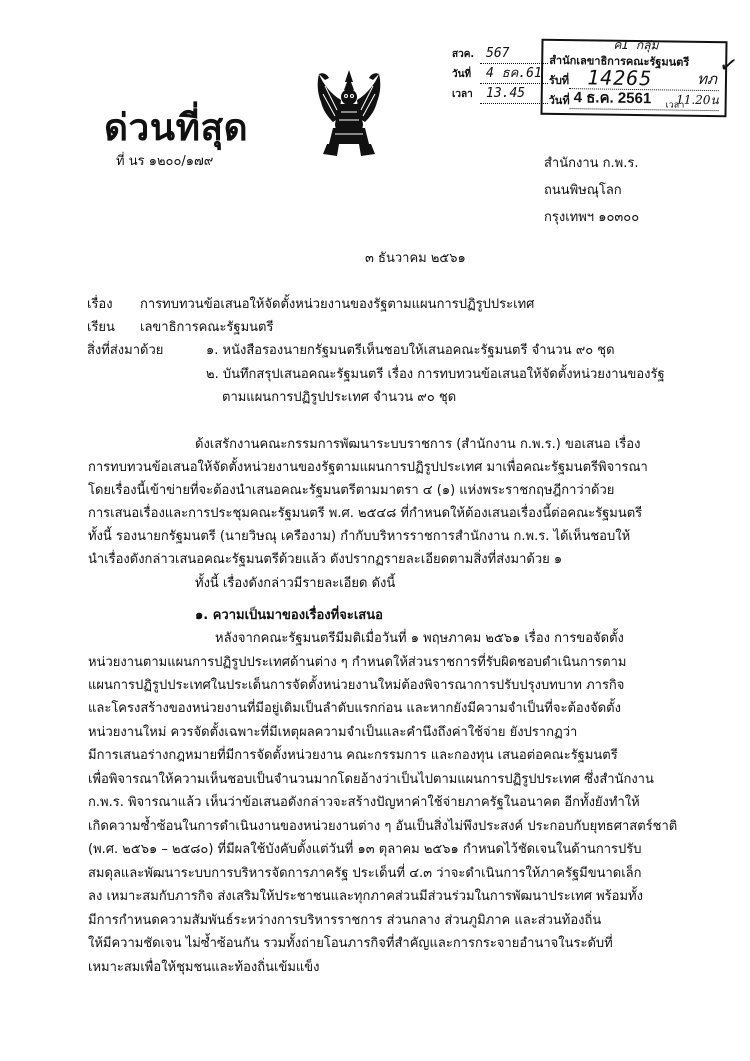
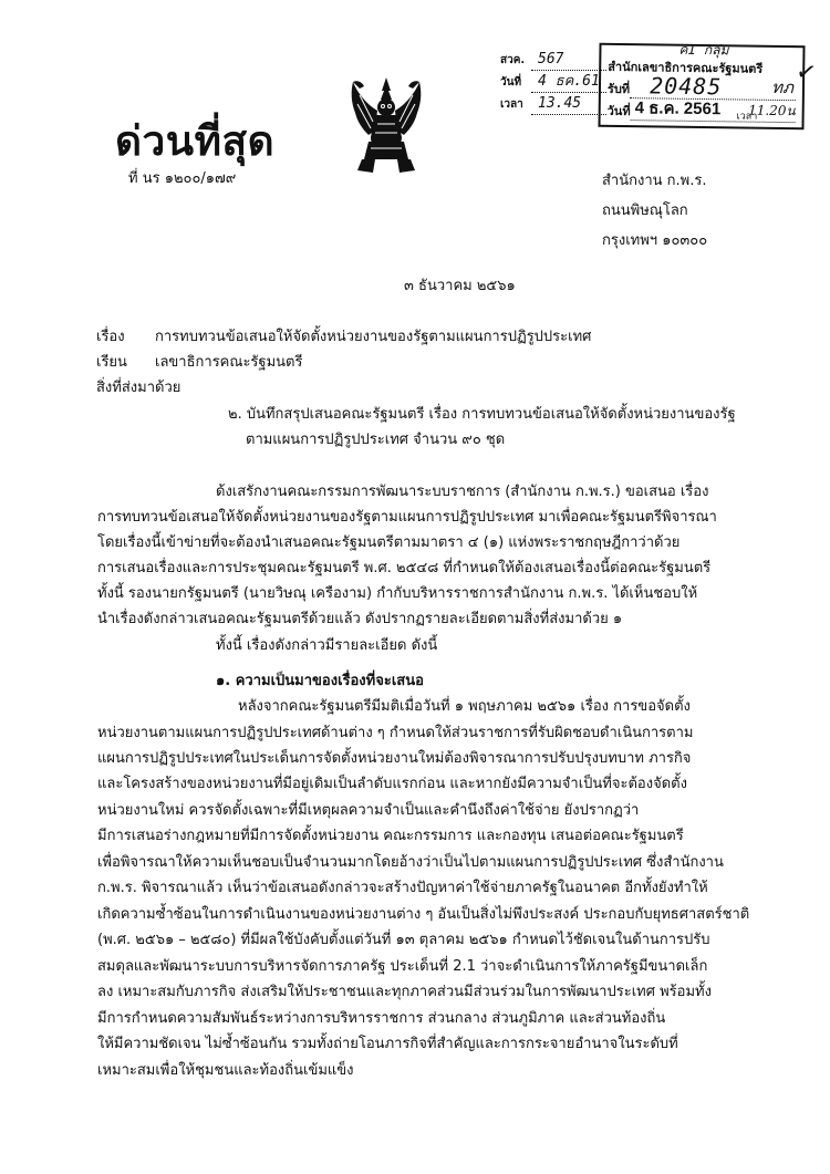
  สวค.
  567
  วันที่
  4 ธค.61
  เวลา
  13.45
  ค1 กลุ่ม
  สำนักเลขาธิการคณะรัฐมนตรี
  รับที่
- 14265
+ 20485
  ทภ
  วันที่
  4 ธ.ค. 2561
  เวลา
  11.20น
  ด่วนที่สุด
  ที่ นร ๑๒๐๐/๑๗๙
  สำนักงาน ก.พ.ร.
  ถนนพิษณุโลก
  กรุงเทพฯ ๑๐๓๐๐
  ๓ ธันวาคม ๒๕๖๑
  เรื่อง
  การทบทวนข้อเสนอให้จัดตั้งหน่วยงานของรัฐตามแผนการปฏิรูปประเทศ
  เรียน
  เลขาธิการคณะรัฐมนตรี
  สิ่งที่ส่งมาด้วย
- ๑. หนังสือรองนายกรัฐมนตรีเห็นชอบให้เสนอคณะรัฐมนตรี จำนวน ๙๐ ชุด
  ๒. บันทึกสรุปเสนอคณะรัฐมนตรี เรื่อง การทบทวนข้อเสนอให้จัดตั้งหน่วยงานของรัฐ
  ตามแผนการปฏิรูปประเทศ จำนวน ๙๐ ชุด
  ด้งเสรักงานคณะกรรมการพัฒนาระบบราชการ (สำนักงาน ก.พ.ร.) ขอเสนอ เรื่อง
  การทบทวนข้อเสนอให้จัดตั้งหน่วยงานของรัฐตามแผนการปฏิรูปประเทศ มาเพื่อคณะรัฐมนตรีพิจารณา
  โดยเรื่องนี้เข้าข่ายที่จะต้องนำเสนอคณะรัฐมนตรีตามมาตรา ๔ (๑) แห่งพระราชกฤษฎีกาว่าด้วย
  การเสนอเรื่องและการประชุมคณะรัฐมนตรี พ.ศ. ๒๕๔๘ ที่กำหนดให้ต้องเสนอเรื่องนี้ต่อคณะรัฐมนตรี
  ทั้งนี้ รองนายกรัฐมนตรี (นายวิษณุ เครืองาม) กำกับบริหารราชการสำนักงาน ก.พ.ร. ได้เห็นชอบให้
  นำเรื่องดังกล่าวเสนอคณะรัฐมนตรีด้วยแล้ว ดังปรากฏรายละเอียดตามสิ่งที่ส่งมาด้วย ๑
  ทั้งนี้ เรื่องดังกล่าวมีรายละเอียด ดังนี้
  ๑. ความเป็นมาของเรื่องที่จะเสนอ
  หลังจากคณะรัฐมนตรีมีมติเมื่อวันที่ ๑ พฤษภาคม ๒๕๖๑ เรื่อง การขอจัดตั้ง
  หน่วยงานตามแผนการปฏิรูปประเทศด้านต่าง ๆ กำหนดให้ส่วนราชการที่รับผิดชอบดำเนินการตาม
  แผนการปฏิรูปประเทศในประเด็นการจัดตั้งหน่วยงานใหม่ต้องพิจารณาการปรับปรุงบทบาท ภารกิจ
  และโครงสร้างของหน่วยงานที่มีอยู่เดิมเป็นลำดับแรกก่อน และหากยังมีความจำเป็นที่จะต้องจัดตั้ง
  หน่วยงานใหม่ ควรจัดตั้งเฉพาะที่มีเหตุผลความจำเป็นและคำนึงถึงค่าใช้จ่าย ยังปรากฏว่า
  มีการเสนอร่างกฎหมายที่มีการจัดตั้งหน่วยงาน คณะกรรมการ และกองทุน เสนอต่อคณะรัฐมนตรี
  เพื่อพิจารณาให้ความเห็นชอบเป็นจำนวนมากโดยอ้างว่าเป็นไปตามแผนการปฏิรูปประเทศ ซึ่งสำนักงาน
  ก.พ.ร. พิจารณาแล้ว เห็นว่าข้อเสนอดังกล่าวจะสร้างปัญหาค่าใช้จ่ายภาครัฐในอนาคต อีกทั้งยังทำให้
  เกิดความซ้ำซ้อนในการดำเนินงานของหน่วยงานต่าง ๆ อันเป็นสิ่งไม่พึงประสงค์ ประกอบกับยุทธศาสตร์ชาติ
  (พ.ศ. ๒๕๖๑ – ๒๕๘๐) ที่มีผลใช้บังคับตั้งแต่วันที่ ๑๓ ตุลาคม ๒๕๖๑ กำหนดไว้ชัดเจนในด้านการปรับ
- สมดุลและพัฒนาระบบการบริหารจัดการภาครัฐ ประเด็นที่ ๔.๓ ว่าจะดำเนินการให้ภาครัฐมีขนาดเล็ก
+ สมดุลและพัฒนาระบบการบริหารจัดการภาครัฐ ประเด็นที่ 2.1 ว่าจะดำเนินการให้ภาครัฐมีขนาดเล็ก
  ลง เหมาะสมกับภารกิจ ส่งเสริมให้ประชาชนและทุกภาคส่วนมีส่วนร่วมในการพัฒนาประเทศ พร้อมทั้ง
  มีการกำหนดความสัมพันธ์ระหว่างการบริหารราชการ ส่วนกลาง ส่วนภูมิภาค และส่วนท้องถิ่น
  ให้มีความชัดเจน ไม่ซ้ำซ้อนกัน รวมทั้งถ่ายโอนภารกิจที่สำคัญและการกระจายอำนาจในระดับที่
  เหมาะสมเพื่อให้ชุมชนและท้องถิ่นเข้มแข็ง
